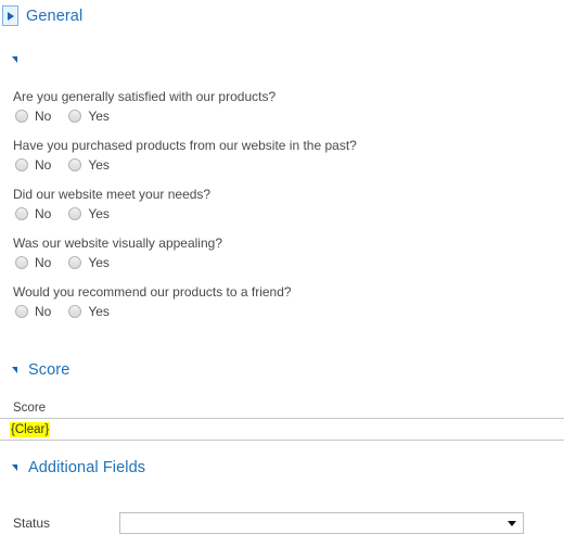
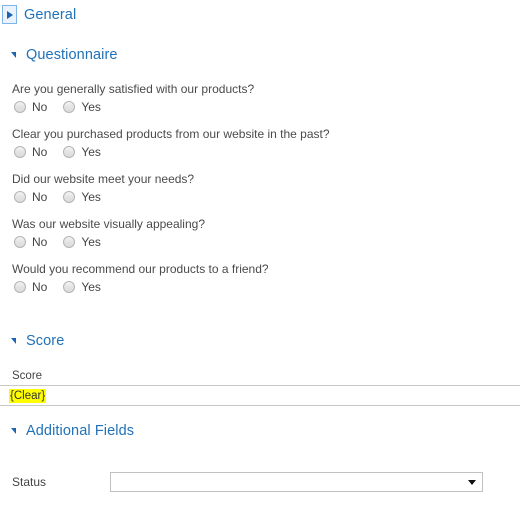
  General
+ Questionnaire
  Are you generally satisfied with our products?
  No
  Yes
- Have you purchased products from our website in the past?
+ Clear you purchased products from our website in the past?
  No
  Yes
  Did our website meet your needs?
  No
  Yes
  Was our website visually appealing?
  No
  Yes
  Would you recommend our products to a friend?
  No
  Yes
  Score
  Score
  {Clear}
  Additional Fields
  Status
